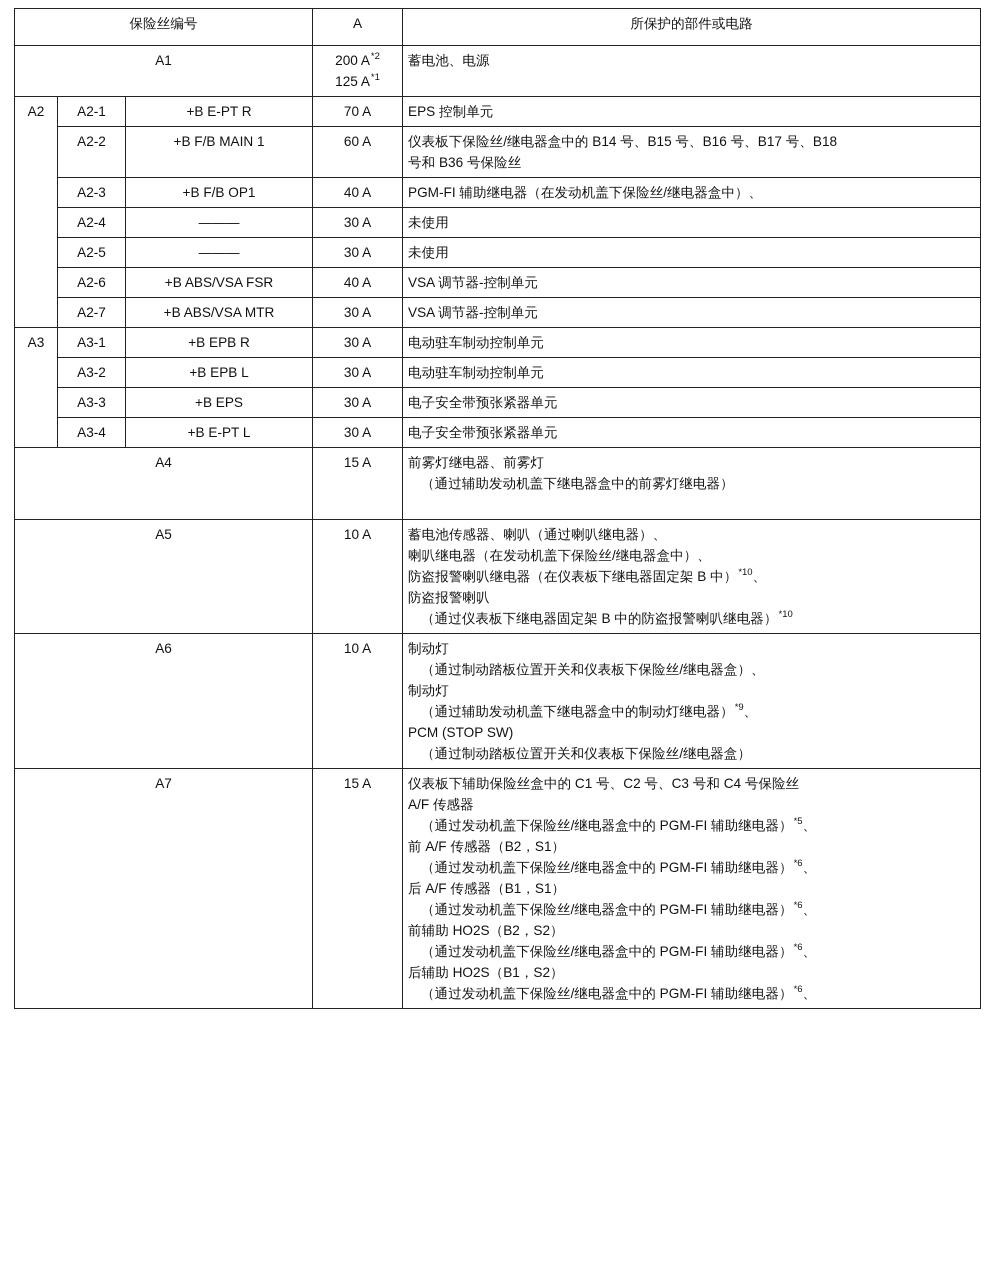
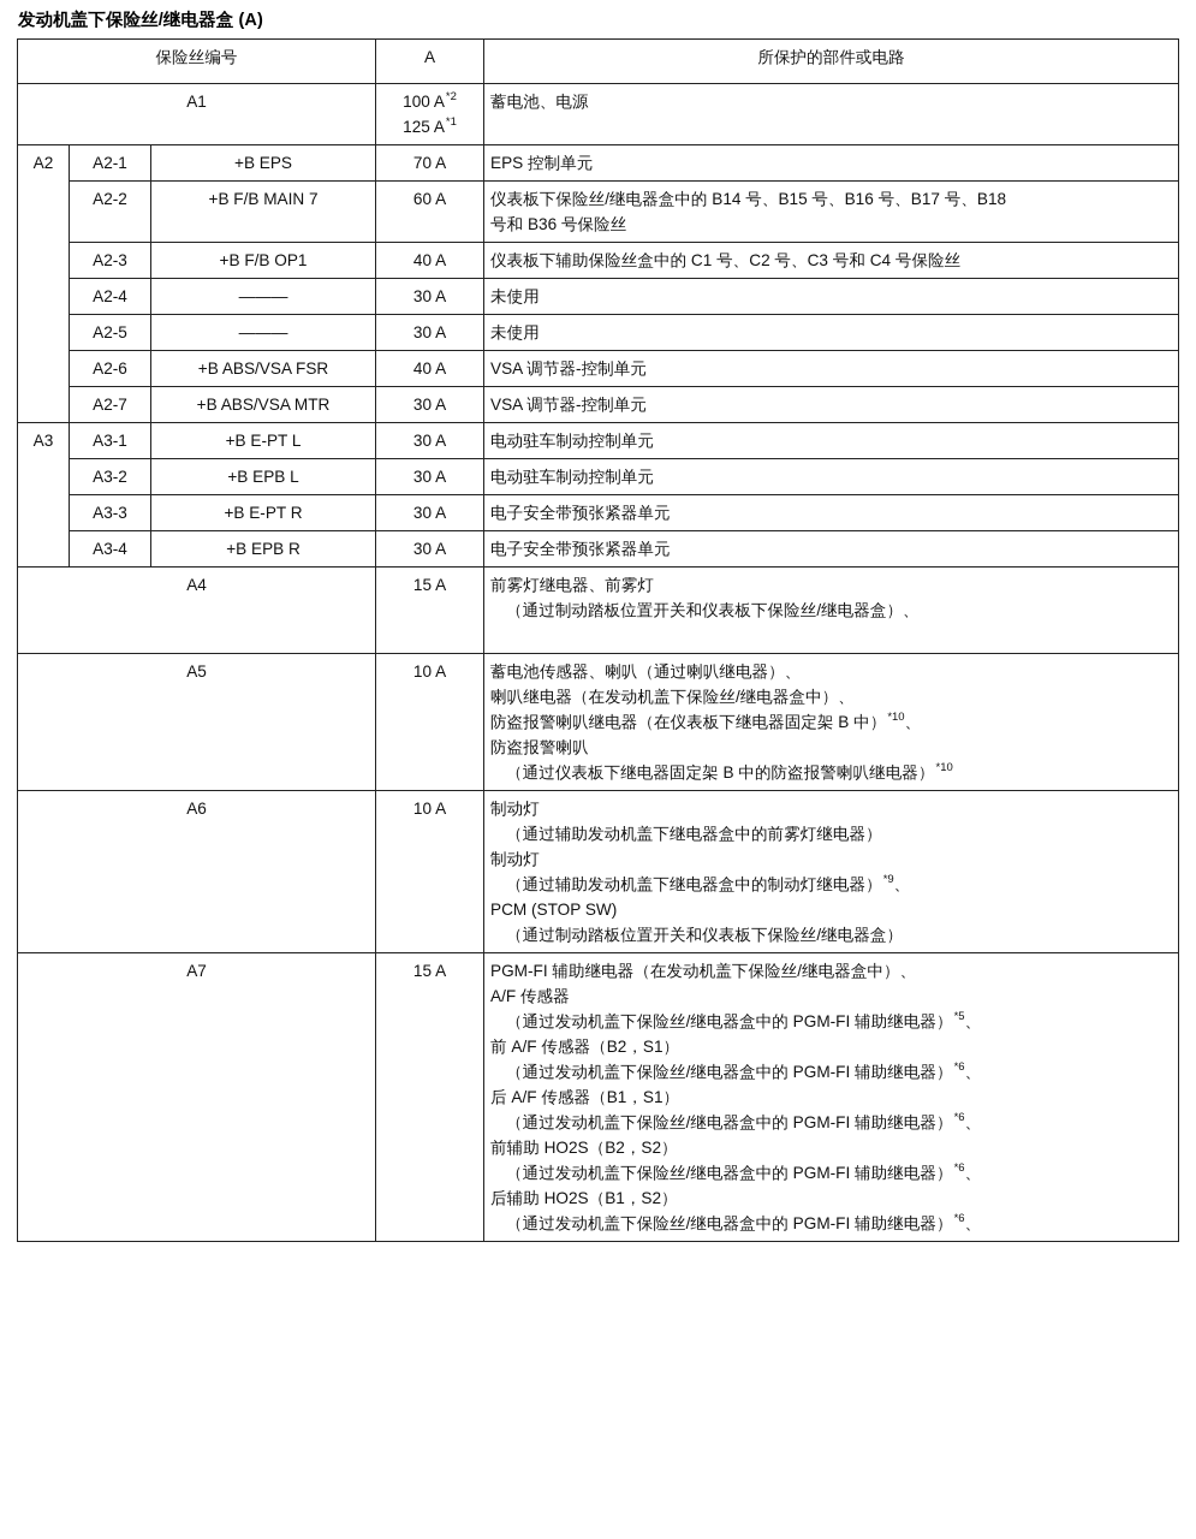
+ 发动机盖下保险丝/继电器盒 (A)
  保险丝编号	A	所保护的部件或电路
- A1	200 A*2125 A*1	蓄电池、电源
+ A1	100 A*2125 A*1	蓄电池、电源
- A2	A2-1	+B E-PT R	70 A	EPS 控制单元
+ A2	A2-1	+B EPS	70 A	EPS 控制单元
- A2-2	+B F/B MAIN 1	60 A	仪表板下保险丝/继电器盒中的 B14 号、B15 号、B16 号、B17 号、B18号和 B36 号保险丝
+ A2-2	+B F/B MAIN 7	60 A	仪表板下保险丝/继电器盒中的 B14 号、B15 号、B16 号、B17 号、B18号和 B36 号保险丝
- A2-3	+B F/B OP1	40 A	PGM-FI 辅助继电器（在发动机盖下保险丝/继电器盒中）、
+ A2-3	+B F/B OP1	40 A	仪表板下辅助保险丝盒中的 C1 号、C2 号、C3 号和 C4 号保险丝
  A2-4	———	30 A	未使用
  A2-5	———	30 A	未使用
  A2-6	+B ABS/VSA FSR	40 A	VSA 调节器-控制单元
  A2-7	+B ABS/VSA MTR	30 A	VSA 调节器-控制单元
- A3	A3-1	+B EPB R	30 A	电动驻车制动控制单元
+ A3	A3-1	+B E-PT L	30 A	电动驻车制动控制单元
  A3-2	+B EPB L	30 A	电动驻车制动控制单元
- A3-3	+B EPS	30 A	电子安全带预张紧器单元
+ A3-3	+B E-PT R	30 A	电子安全带预张紧器单元
- A3-4	+B E-PT L	30 A	电子安全带预张紧器单元
+ A3-4	+B EPB R	30 A	电子安全带预张紧器单元
- A4	15 A	前雾灯继电器、前雾灯（通过辅助发动机盖下继电器盒中的前雾灯继电器）
+ A4	15 A	前雾灯继电器、前雾灯（通过制动踏板位置开关和仪表板下保险丝/继电器盒）、
  A5	10 A	蓄电池传感器、喇叭（通过喇叭继电器）、喇叭继电器（在发动机盖下保险丝/继电器盒中）、防盗报警喇叭继电器（在仪表板下继电器固定架 B 中）*10、防盗报警喇叭（通过仪表板下继电器固定架 B 中的防盗报警喇叭继电器）*10
- A6	10 A	制动灯（通过制动踏板位置开关和仪表板下保险丝/继电器盒）、制动灯（通过辅助发动机盖下继电器盒中的制动灯继电器）*9、PCM (STOP SW)（通过制动踏板位置开关和仪表板下保险丝/继电器盒）
+ A6	10 A	制动灯（通过辅助发动机盖下继电器盒中的前雾灯继电器）制动灯（通过辅助发动机盖下继电器盒中的制动灯继电器）*9、PCM (STOP SW)（通过制动踏板位置开关和仪表板下保险丝/继电器盒）
- A7	15 A	仪表板下辅助保险丝盒中的 C1 号、C2 号、C3 号和 C4 号保险丝A/F 传感器（通过发动机盖下保险丝/继电器盒中的 PGM-FI 辅助继电器）*5、前 A/F 传感器（B2，S1）（通过发动机盖下保险丝/继电器盒中的 PGM-FI 辅助继电器）*6、后 A/F 传感器（B1，S1）（通过发动机盖下保险丝/继电器盒中的 PGM-FI 辅助继电器）*6、前辅助 HO2S（B2，S2）（通过发动机盖下保险丝/继电器盒中的 PGM-FI 辅助继电器）*6、后辅助 HO2S（B1，S2）（通过发动机盖下保险丝/继电器盒中的 PGM-FI 辅助继电器）*6、
+ A7	15 A	PGM-FI 辅助继电器（在发动机盖下保险丝/继电器盒中）、A/F 传感器（通过发动机盖下保险丝/继电器盒中的 PGM-FI 辅助继电器）*5、前 A/F 传感器（B2，S1）（通过发动机盖下保险丝/继电器盒中的 PGM-FI 辅助继电器）*6、后 A/F 传感器（B1，S1）（通过发动机盖下保险丝/继电器盒中的 PGM-FI 辅助继电器）*6、前辅助 HO2S（B2，S2）（通过发动机盖下保险丝/继电器盒中的 PGM-FI 辅助继电器）*6、后辅助 HO2S（B1，S2）（通过发动机盖下保险丝/继电器盒中的 PGM-FI 辅助继电器）*6、
